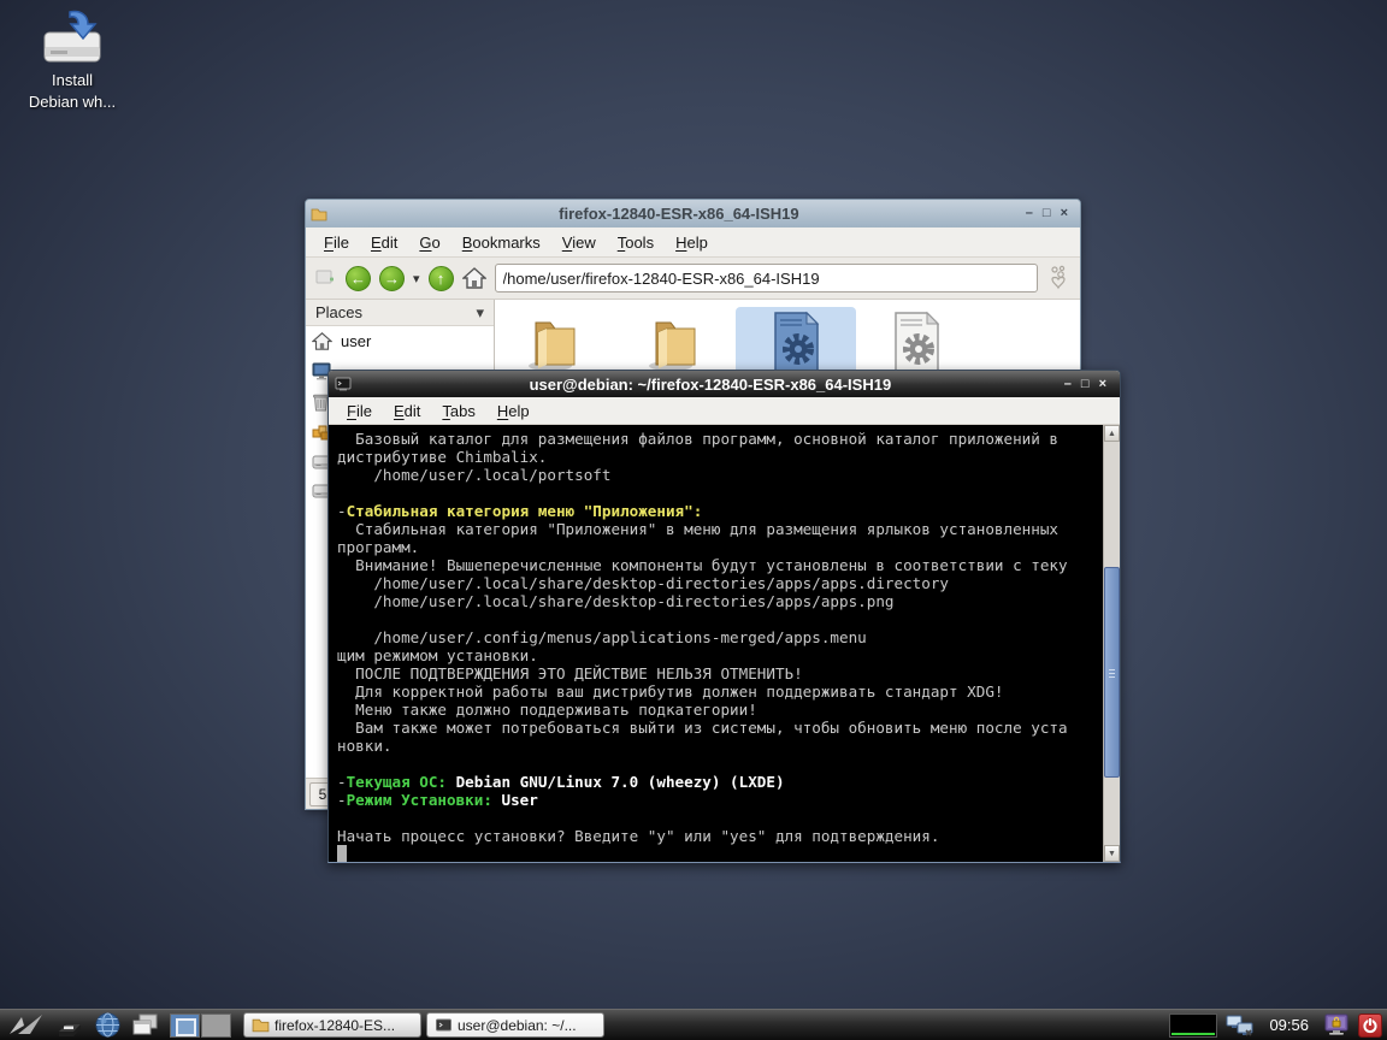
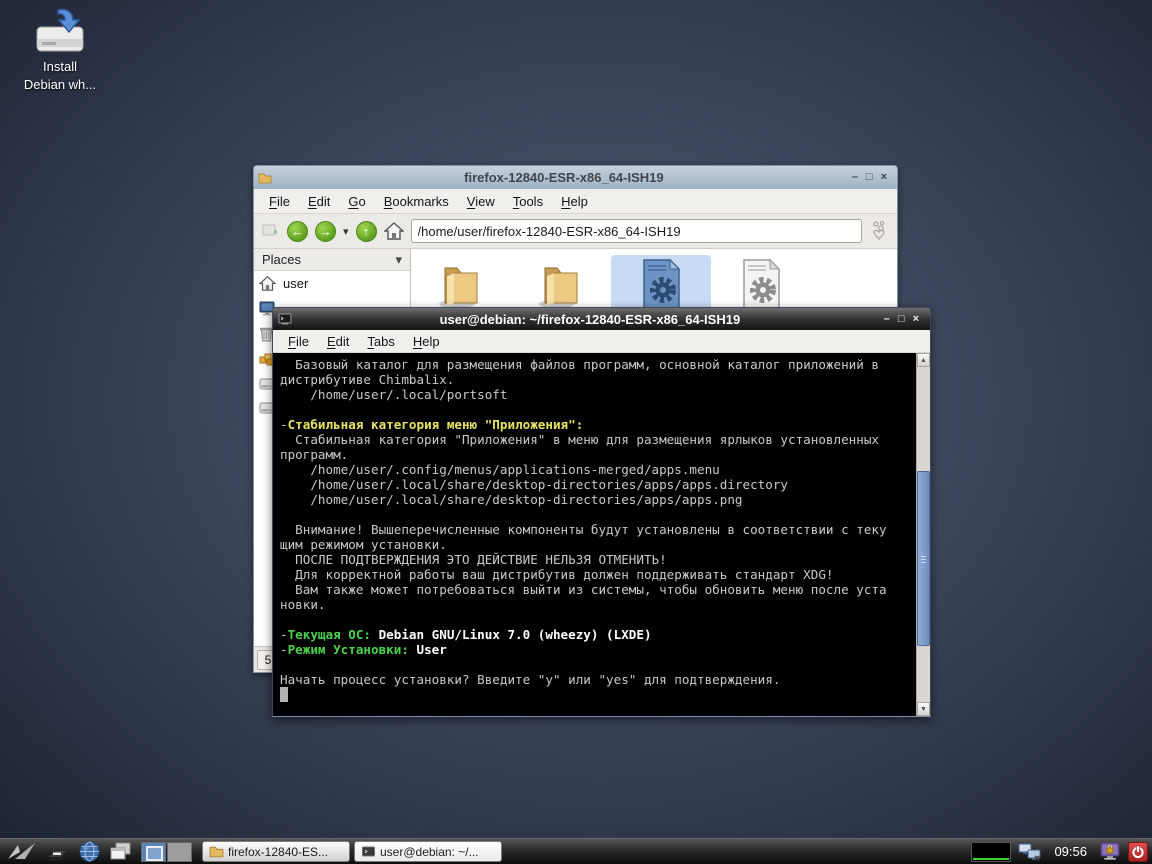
  Install
  Debian wh...
  firefox-12840-ESR-x86_64-ISH19
  –
  □
  ×
  File
  Edit
  Go
  Bookmarks
  View
  Tools
  Help
  ←
  →
  ▾
  ↑
  /home/user/firefox-12840-ESR-x86_64-ISH19
  Places
  ▾
  user
  5
  user@debian: ~/firefox-12840-ESR-x86_64-ISH19
  –
  □
  ×
  File
  Edit
  Tabs
  Help
  Базовый каталог для размещения файлов программ, основной каталог приложений в
  дистрибутиве Chimbalix.
  /home/user/.local/portsoft
  -Стабильная категория меню "Приложения":
  Стабильная категория "Приложения" в меню для размещения ярлыков установленных
  программ.
- Внимание! Вышеперечисленные компоненты будут установлены в соответствии с теку
+ /home/user/.config/menus/applications-merged/apps.menu
  /home/user/.local/share/desktop-directories/apps/apps.directory
  /home/user/.local/share/desktop-directories/apps/apps.png
- /home/user/.config/menus/applications-merged/apps.menu
+ Внимание! Вышеперечисленные компоненты будут установлены в соответствии с теку
  щим режимом установки.
  ПОСЛЕ ПОДТВЕРЖДЕНИЯ ЭТО ДЕЙСТВИЕ НЕЛЬЗЯ ОТМЕНИТЬ!
  Для корректной работы ваш дистрибутив должен поддерживать стандарт XDG!
- Меню также должно поддерживать подкатегории!
  Вам также может потребоваться выйти из системы, чтобы обновить меню после уста
  новки.
  -Текущая ОС: Debian GNU/Linux 7.0 (wheezy) (LXDE)
  -Режим Установки: User
  Начать процесс установки? Введите "y" или "yes" для подтверждения.
  firefox-12840-ES...
  user@debian: ~/...
  09:56
